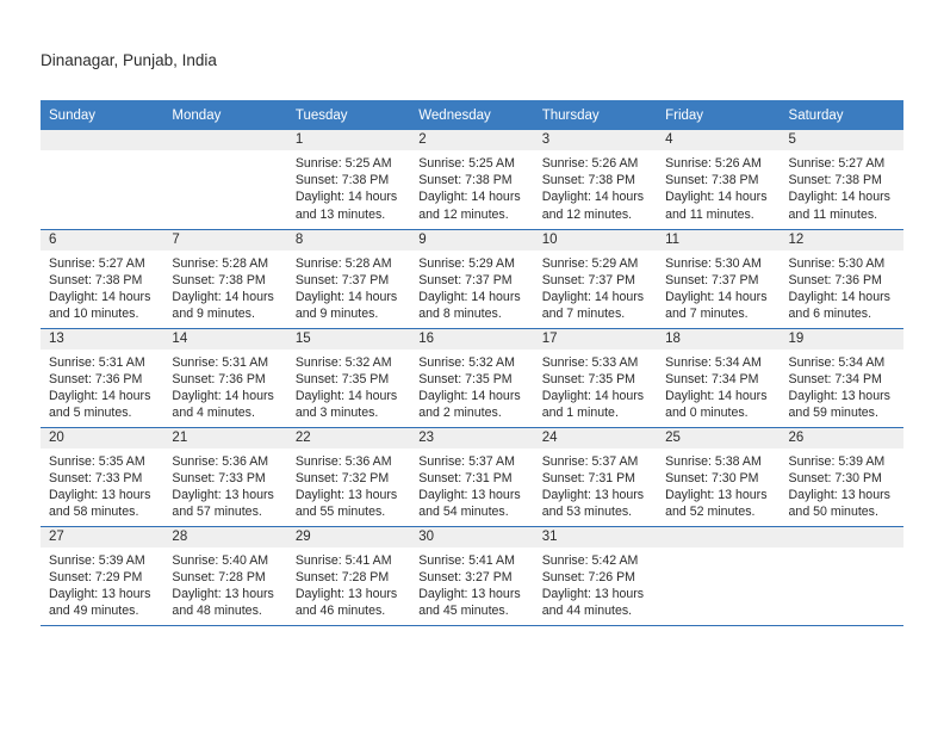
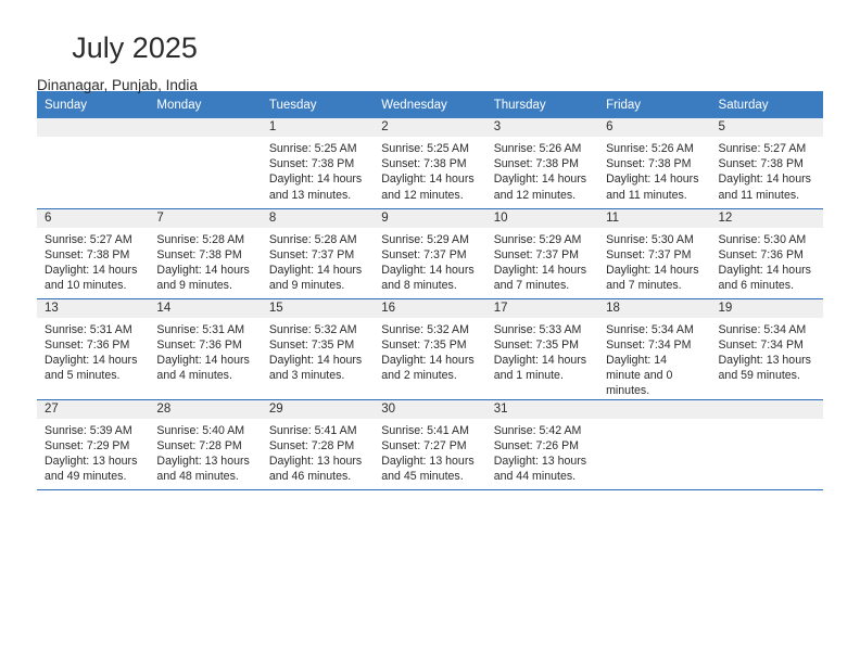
+ July 2025
  Dinanagar, Punjab, India
  Sunday	Monday	Tuesday	Wednesday	Thursday	Friday	Saturday
- 		1Sunrise: 5:25 AMSunset: 7:38 PMDaylight: 14 hours and 13 minutes.	2Sunrise: 5:25 AMSunset: 7:38 PMDaylight: 14 hours and 12 minutes.	3Sunrise: 5:26 AMSunset: 7:38 PMDaylight: 14 hours and 12 minutes.	4Sunrise: 5:26 AMSunset: 7:38 PMDaylight: 14 hours and 11 minutes.	5Sunrise: 5:27 AMSunset: 7:38 PMDaylight: 14 hours and 11 minutes.
+ 		1Sunrise: 5:25 AMSunset: 7:38 PMDaylight: 14 hours and 13 minutes.	2Sunrise: 5:25 AMSunset: 7:38 PMDaylight: 14 hours and 12 minutes.	3Sunrise: 5:26 AMSunset: 7:38 PMDaylight: 14 hours and 12 minutes.	6Sunrise: 5:26 AMSunset: 7:38 PMDaylight: 14 hours and 11 minutes.	5Sunrise: 5:27 AMSunset: 7:38 PMDaylight: 14 hours and 11 minutes.
  6Sunrise: 5:27 AMSunset: 7:38 PMDaylight: 14 hours and 10 minutes.	7Sunrise: 5:28 AMSunset: 7:38 PMDaylight: 14 hours and 9 minutes.	8Sunrise: 5:28 AMSunset: 7:37 PMDaylight: 14 hours and 9 minutes.	9Sunrise: 5:29 AMSunset: 7:37 PMDaylight: 14 hours and 8 minutes.	10Sunrise: 5:29 AMSunset: 7:37 PMDaylight: 14 hours and 7 minutes.	11Sunrise: 5:30 AMSunset: 7:37 PMDaylight: 14 hours and 7 minutes.	12Sunrise: 5:30 AMSunset: 7:36 PMDaylight: 14 hours and 6 minutes.
- 13Sunrise: 5:31 AMSunset: 7:36 PMDaylight: 14 hours and 5 minutes.	14Sunrise: 5:31 AMSunset: 7:36 PMDaylight: 14 hours and 4 minutes.	15Sunrise: 5:32 AMSunset: 7:35 PMDaylight: 14 hours and 3 minutes.	16Sunrise: 5:32 AMSunset: 7:35 PMDaylight: 14 hours and 2 minutes.	17Sunrise: 5:33 AMSunset: 7:35 PMDaylight: 14 hours and 1 minute.	18Sunrise: 5:34 AMSunset: 7:34 PMDaylight: 14 hours and 0 minutes.	19Sunrise: 5:34 AMSunset: 7:34 PMDaylight: 13 hours and 59 minutes.
+ 13Sunrise: 5:31 AMSunset: 7:36 PMDaylight: 14 hours and 5 minutes.	14Sunrise: 5:31 AMSunset: 7:36 PMDaylight: 14 hours and 4 minutes.	15Sunrise: 5:32 AMSunset: 7:35 PMDaylight: 14 hours and 3 minutes.	16Sunrise: 5:32 AMSunset: 7:35 PMDaylight: 14 hours and 2 minutes.	17Sunrise: 5:33 AMSunset: 7:35 PMDaylight: 14 hours and 1 minute.	18Sunrise: 5:34 AMSunset: 7:34 PMDaylight: 14 minute and 0 minutes.	19Sunrise: 5:34 AMSunset: 7:34 PMDaylight: 13 hours and 59 minutes.
- 20Sunrise: 5:35 AMSunset: 7:33 PMDaylight: 13 hours and 58 minutes.	21Sunrise: 5:36 AMSunset: 7:33 PMDaylight: 13 hours and 57 minutes.	22Sunrise: 5:36 AMSunset: 7:32 PMDaylight: 13 hours and 55 minutes.	23Sunrise: 5:37 AMSunset: 7:31 PMDaylight: 13 hours and 54 minutes.	24Sunrise: 5:37 AMSunset: 7:31 PMDaylight: 13 hours and 53 minutes.	25Sunrise: 5:38 AMSunset: 7:30 PMDaylight: 13 hours and 52 minutes.	26Sunrise: 5:39 AMSunset: 7:30 PMDaylight: 13 hours and 50 minutes.
- 27Sunrise: 5:39 AMSunset: 7:29 PMDaylight: 13 hours and 49 minutes.	28Sunrise: 5:40 AMSunset: 7:28 PMDaylight: 13 hours and 48 minutes.	29Sunrise: 5:41 AMSunset: 7:28 PMDaylight: 13 hours and 46 minutes.	30Sunrise: 5:41 AMSunset: 3:27 PMDaylight: 13 hours and 45 minutes.	31Sunrise: 5:42 AMSunset: 7:26 PMDaylight: 13 hours and 44 minutes.
+ 27Sunrise: 5:39 AMSunset: 7:29 PMDaylight: 13 hours and 49 minutes.	28Sunrise: 5:40 AMSunset: 7:28 PMDaylight: 13 hours and 48 minutes.	29Sunrise: 5:41 AMSunset: 7:28 PMDaylight: 13 hours and 46 minutes.	30Sunrise: 5:41 AMSunset: 7:27 PMDaylight: 13 hours and 45 minutes.	31Sunrise: 5:42 AMSunset: 7:26 PMDaylight: 13 hours and 44 minutes.
